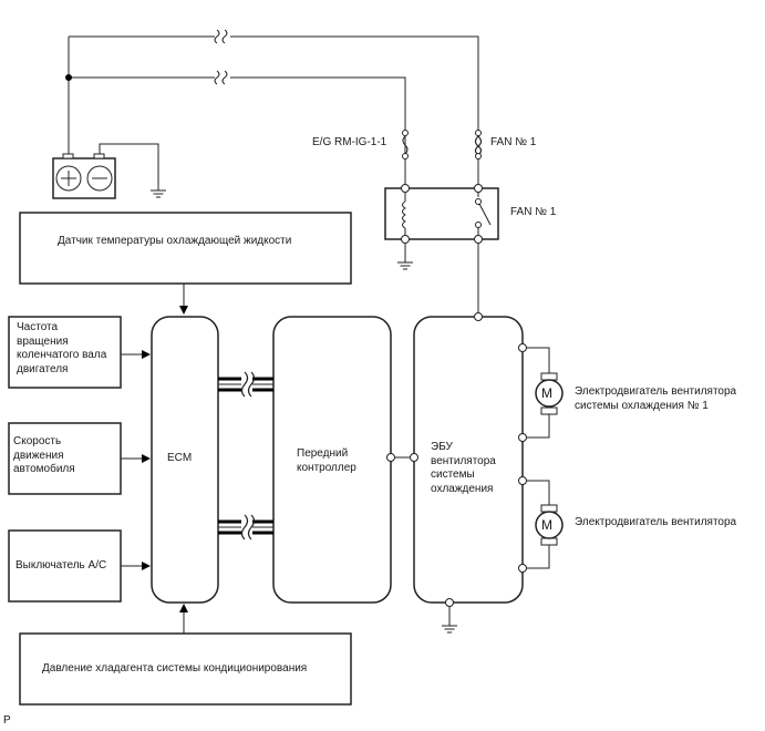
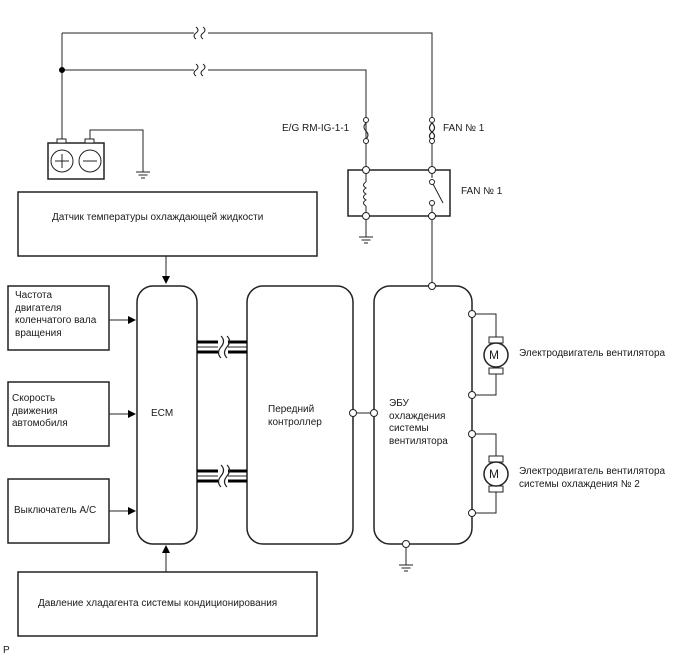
  E/G RM-IG-1-1
  FAN № 1
  FAN № 1
  Датчик температуры охлаждающей жидкости
  Частота
- вращения
+ двигателя
  коленчатого вала
- двигателя
+ вращения
  Скорость
  движения
  автомобиля
  Выключатель A/C
  ECM
  Передний
  контроллер
  ЭБУ
- вентилятора
+ охлаждения
  системы
- охлаждения
+ вентилятора
  M
  M
  Электродвигатель вентилятора
- системы охлаждения № 1
  Электродвигатель вентилятора
+ системы охлаждения № 2
  Давление хладагента системы кондиционирования
  P
